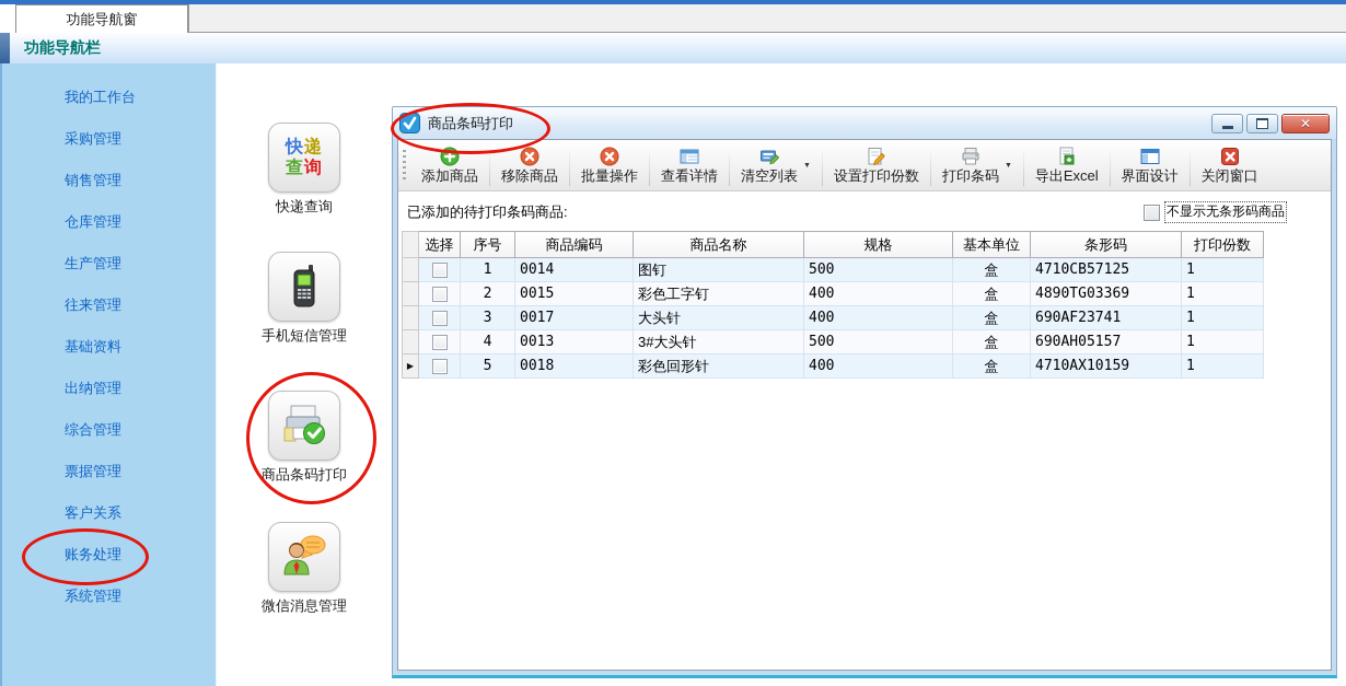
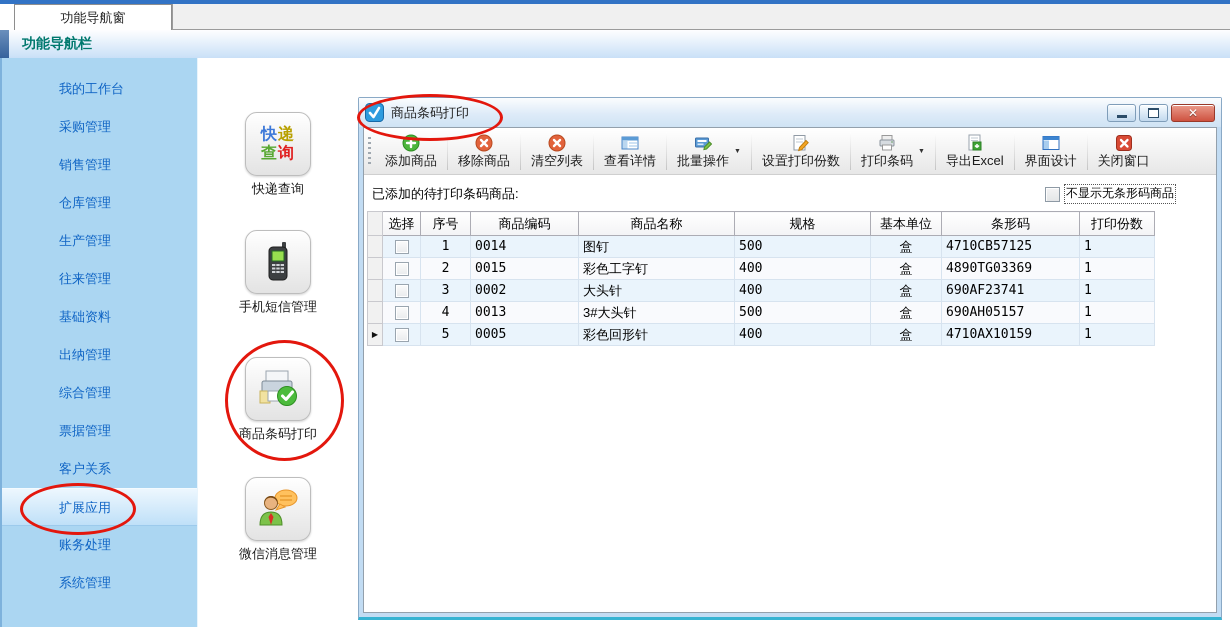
  功能导航窗
  功能导航栏
  我的工作台
  采购管理
  销售管理
  仓库管理
  生产管理
  往来管理
  基础资料
  出纳管理
  综合管理
  票据管理
  客户关系
+ 扩展应用
  账务处理
  系统管理
  快递
  查询
  快递查询
  手机短信管理
  商品条码打印
  微信消息管理
  商品条码打印
  ✕
  添加商品
  移除商品
- 批量操作
+ 清空列表
  查看详情
- 清空列表
+ 批量操作
  设置打印份数
  打印条码
  导出Excel
  界面设计
  关闭窗口
  已添加的待打印条码商品:
  不显示无条形码商品
  	选择	序号	商品编码	商品名称	规格	基本单位	条形码	打印份数
  		1	0014	图钉	500	盒	4710CB57125	1
  		2	0015	彩色工字钉	400	盒	4890TG03369	1
- 		3	0017	大头针	400	盒	690AF23741	1
+ 		3	0002	大头针	400	盒	690AF23741	1
  		4	0013	3#大头针	500	盒	690AH05157	1
- ▶		5	0018	彩色回形针	400	盒	4710AX10159	1
+ ▶		5	0005	彩色回形针	400	盒	4710AX10159	1
